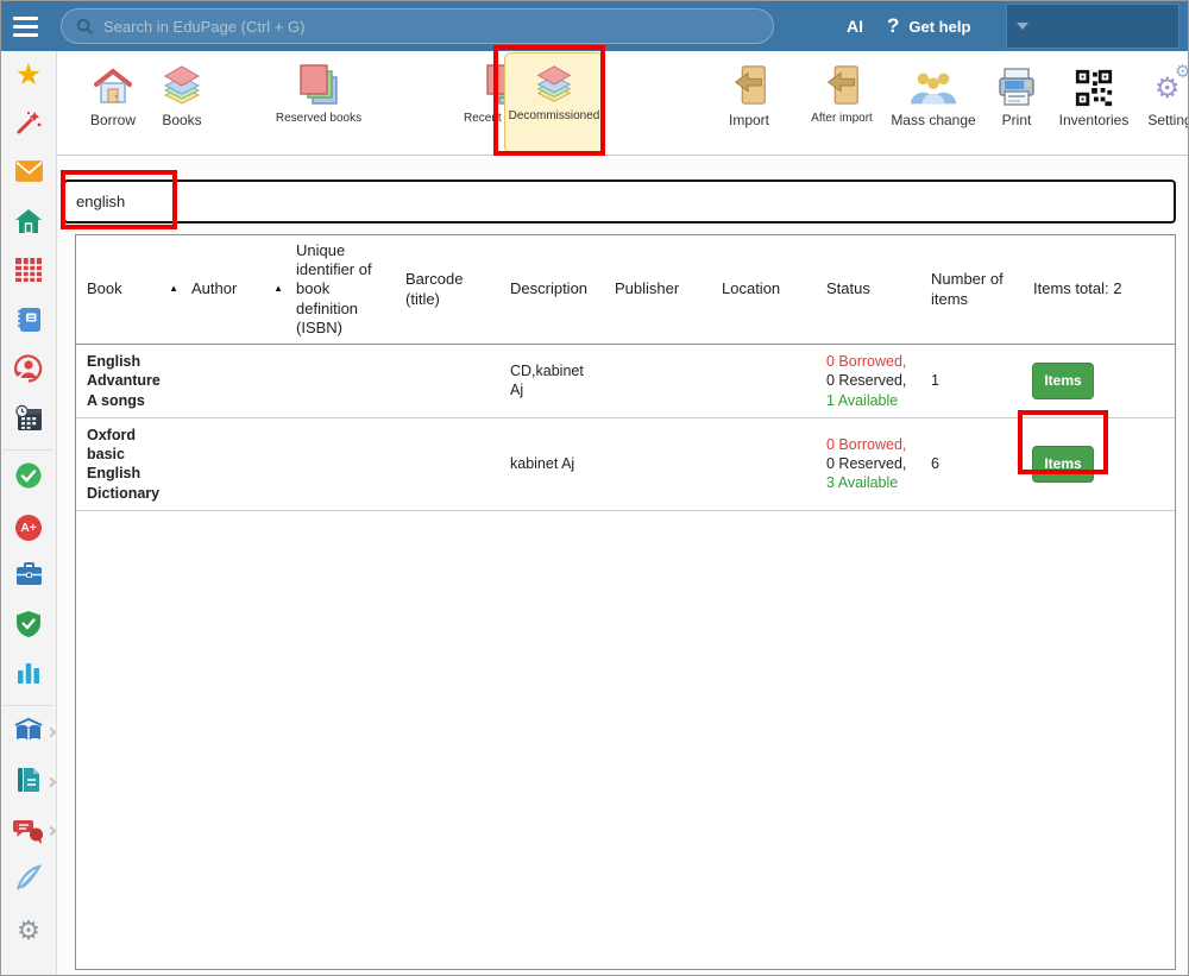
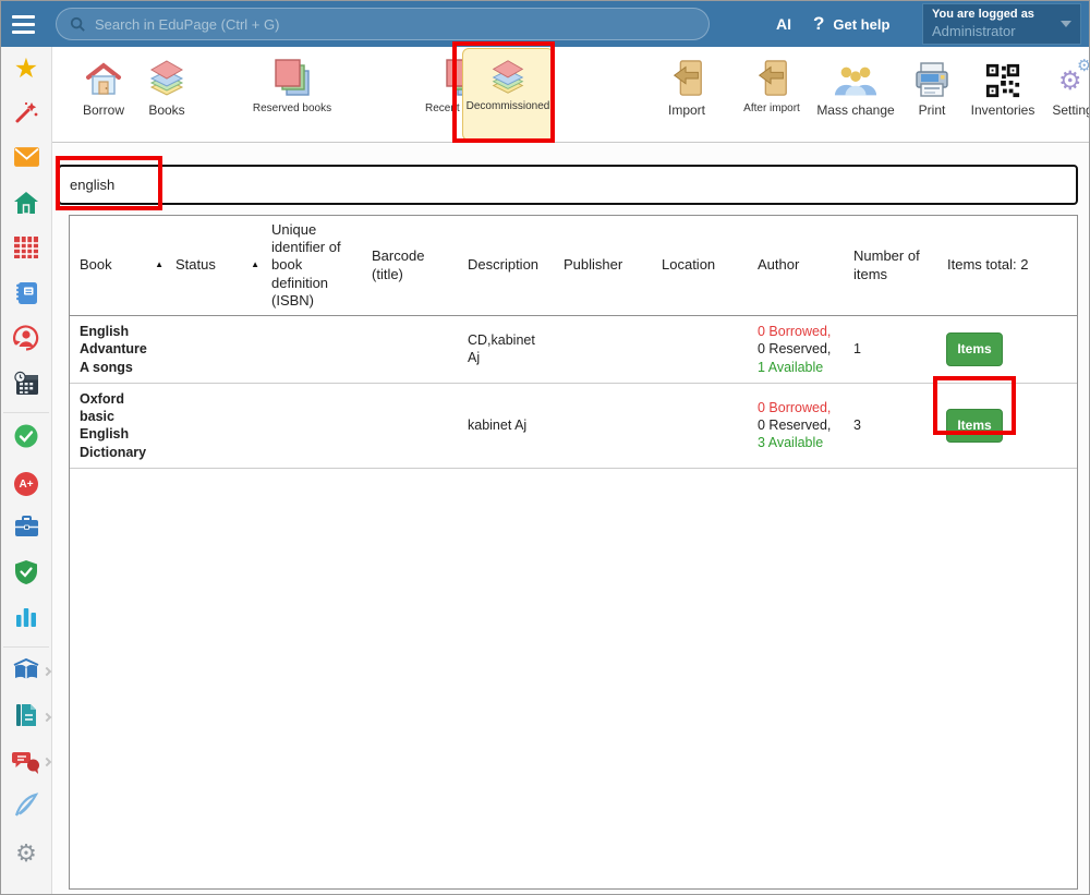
  Search in EduPage (Ctrl + G)
  AI
  ?
  Get help
+ You are logged as
+ Administrator
  Borrow
  Books
  Reserved books
  Decommissioned
  Import
  After import
  Mass change
  Print
  Inventories
  ⚙
  ⚙
  Settin
  ★
  A+
  ⚙
  english
  Book
  ▲
- Author
+ Status
  ▲
  Unique identifier of book definition (ISBN)
  Barcode (title)
  Description
  Publisher
  Location
- Status
+ Author
  Number of items
  Items total: 2
  English Advanture A songs
  CD,kabinet Aj
  0 Borrowed, 0 Reserved, 1 Available
  1
  Items
  Oxford basic English Dictionary
  kabinet Aj
  0 Borrowed, 0 Reserved, 3 Available
- 6
+ 3
  Items
